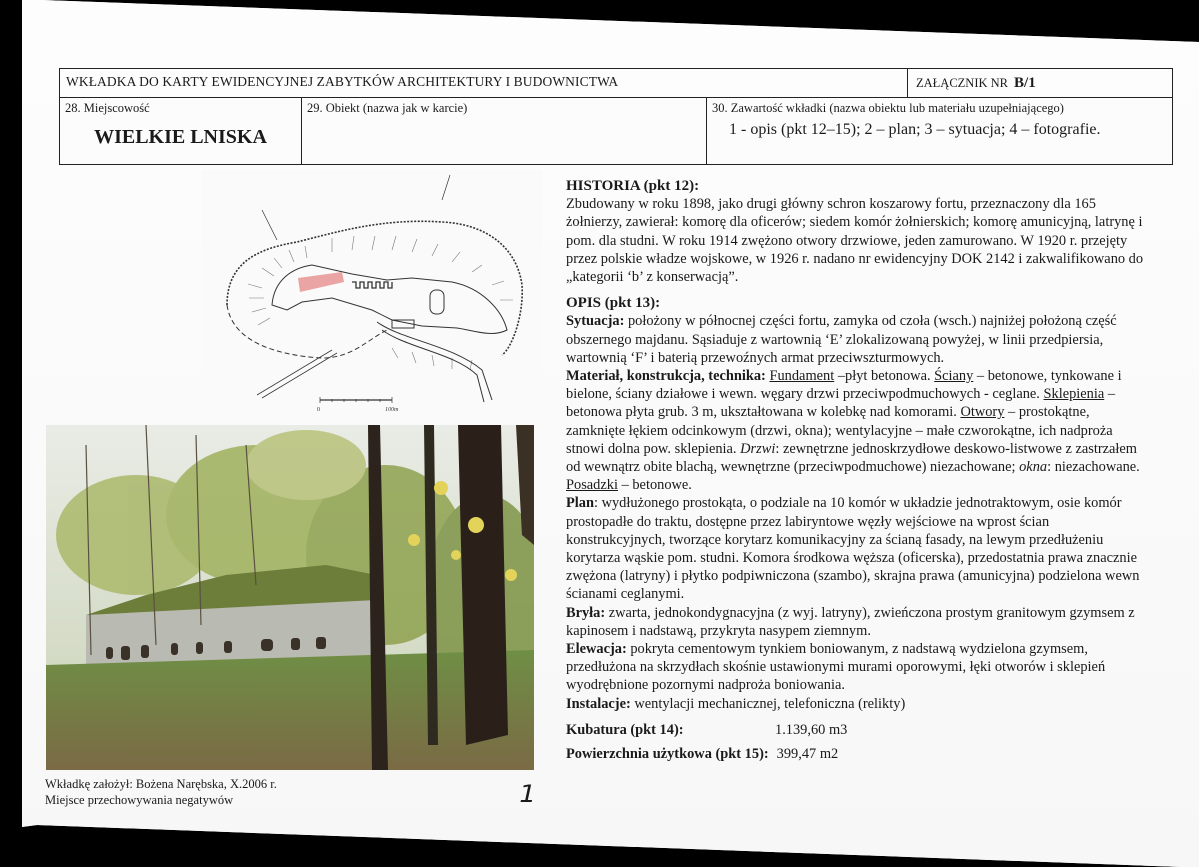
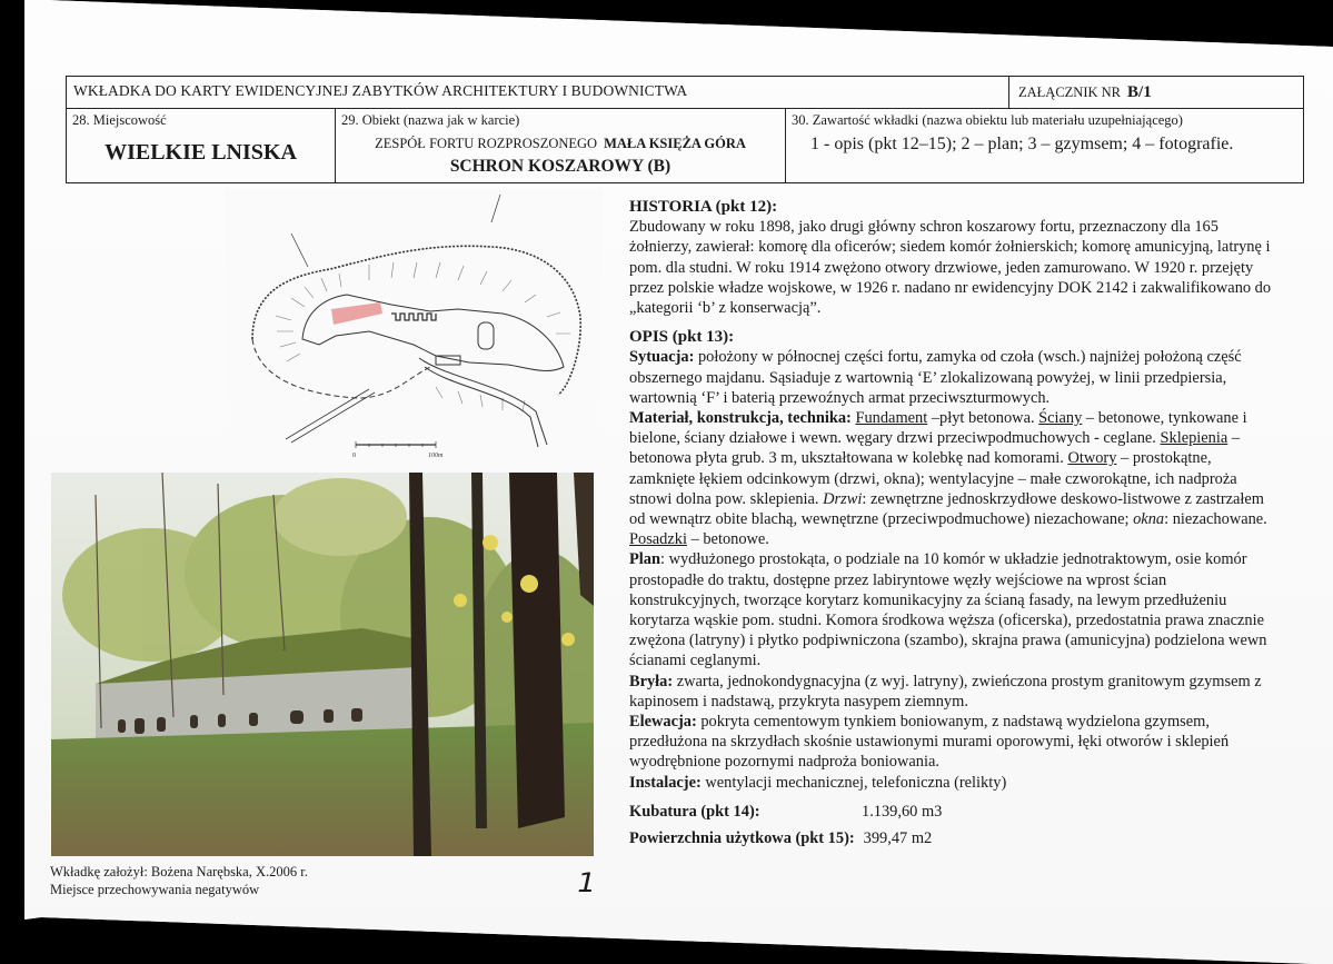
  WKŁADKA DO KARTY EWIDENCYJNEJ ZABYTKÓW ARCHITEKTURY I BUDOWNICTWA
  ZAŁĄCZNIK NR B/1
  28. Miejscowość
  WIELKIE LNISKA
  29. Obiekt (nazwa jak w karcie)
+ ZESPÓŁ FORTU ROZPROSZONEGO MAŁA KSIĘŻA GÓRA
+ SCHRON KOSZAROWY (B)
  30. Zawartość wkładki (nazwa obiektu lub materiału uzupełniającego)
- 1 - opis (pkt 12–15); 2 – plan; 3 – sytuacja; 4 – fotografie.
+ 1 - opis (pkt 12–15); 2 – plan; 3 – gzymsem; 4 – fotografie.
  Wkładkę założył: Bożena Narębska, X.2006 r.
  Miejsce przechowywania negatywów
  1
  HISTORIA (pkt 12):
  Zbudowany w roku 1898, jako drugi główny schron koszarowy fortu, przeznaczony dla 165 żołnierzy, zawierał: komorę dla oficerów; siedem komór żołnierskich; komorę amunicyjną, latrynę i pom. dla studni. W roku 1914 zwężono otwory drzwiowe, jeden zamurowano. W 1920 r. przejęty przez polskie władze wojskowe, w 1926 r. nadano nr ewidencyjny DOK 2142 i zakwalifikowano do „kategorii ‘b’ z konserwacją”.
  OPIS (pkt 13):
  Sytuacja: położony w północnej części fortu, zamyka od czoła (wsch.) najniżej położoną część obszernego majdanu. Sąsiaduje z wartownią ‘E’ zlokalizowaną powyżej, w linii przedpiersia, wartownią ‘F’ i baterią przewoźnych armat przeciwszturmowych.
  Materiał, konstrukcja, technika: Fundament –płyt betonowa. Ściany – betonowe, tynkowane i bielone, ściany działowe i wewn. węgary drzwi przeciwpodmuchowych - ceglane. Sklepienia – betonowa płyta grub. 3 m, ukształtowana w kolebkę nad komorami. Otwory – prostokątne, zamknięte łękiem odcinkowym (drzwi, okna); wentylacyjne – małe czworokątne, ich nadproża stnowi dolna pow. sklepienia. Drzwi: zewnętrzne jednoskrzydłowe deskowo-listwowe z zastrzałem od wewnątrz obite blachą, wewnętrzne (przeciwpodmuchowe) niezachowane; okna: niezachowane. Posadzki – betonowe.
  Plan: wydłużonego prostokąta, o podziale na 10 komór w układzie jednotraktowym, osie komór prostopadłe do traktu, dostępne przez labiryntowe węzły wejściowe na wprost ścian konstrukcyjnych, tworzące korytarz komunikacyjny za ścianą fasady, na lewym przedłużeniu korytarza wąskie pom. studni. Komora środkowa węższa (oficerska), przedostatnia prawa znacznie zwężona (latryny) i płytko podpiwniczona (szambo), skrajna prawa (amunicyjna) podzielona wewn ścianami ceglanymi.
  Bryła: zwarta, jednokondygnacyjna (z wyj. latryny), zwieńczona prostym granitowym gzymsem z kapinosem i nadstawą, przykryta nasypem ziemnym.
  Elewacja: pokryta cementowym tynkiem boniowanym, z nadstawą wydzielona gzymsem, przedłużona na skrzydłach skośnie ustawionymi murami oporowymi, łęki otworów i sklepień wyodrębnione pozornymi nadproża boniowania.
  Instalacje: wentylacji mechanicznej, telefoniczna (relikty)
  Kubatura (pkt 14):
  1.139,60 m3
  Powierzchnia użytkowa (pkt 15):
  399,47 m2
